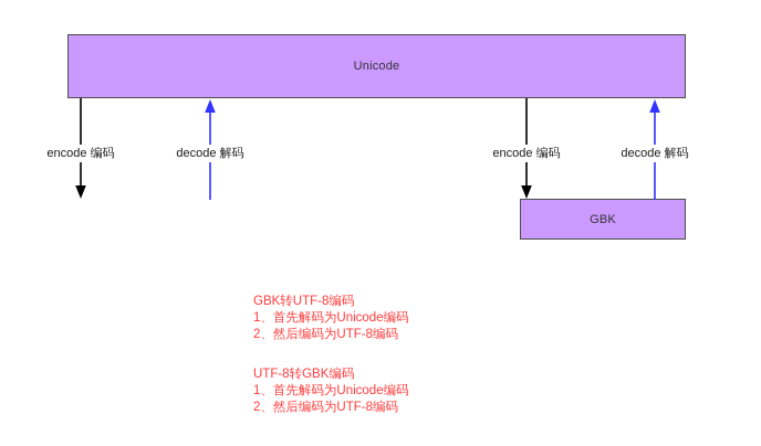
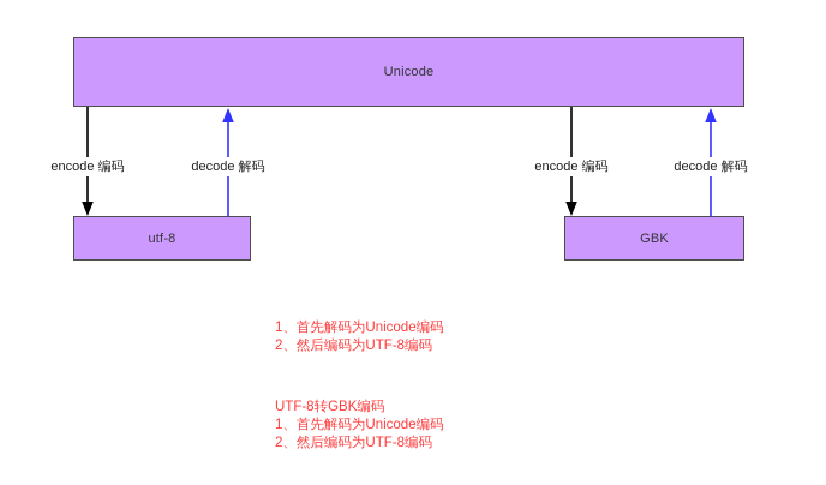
  Unicode
+ utf-8
  GBK
  encode 编码
  decode 解码
  encode 编码
  decode 解码
- GBK转UTF-8编码
  1、首先解码为Unicode编码
  2、然后编码为UTF-8编码
  UTF-8转GBK编码
  1、首先解码为Unicode编码
  2、然后编码为UTF-8编码
